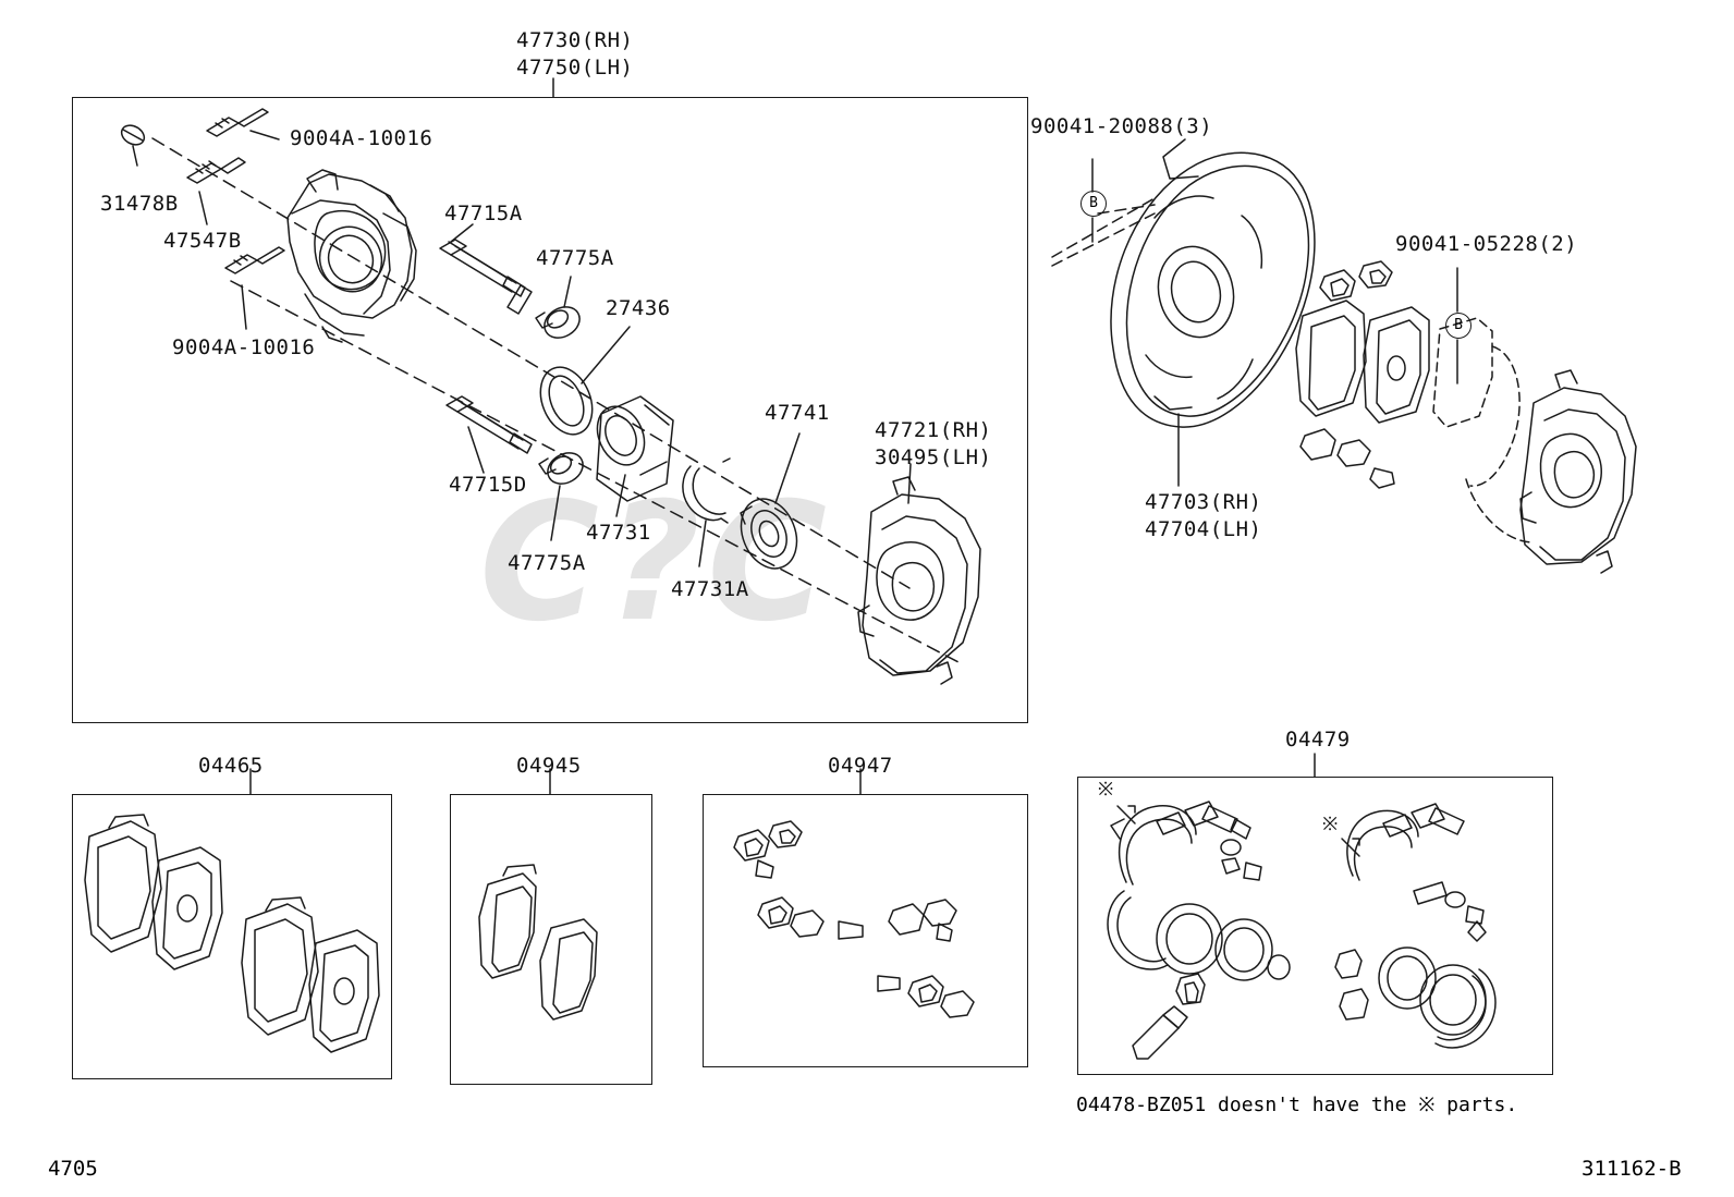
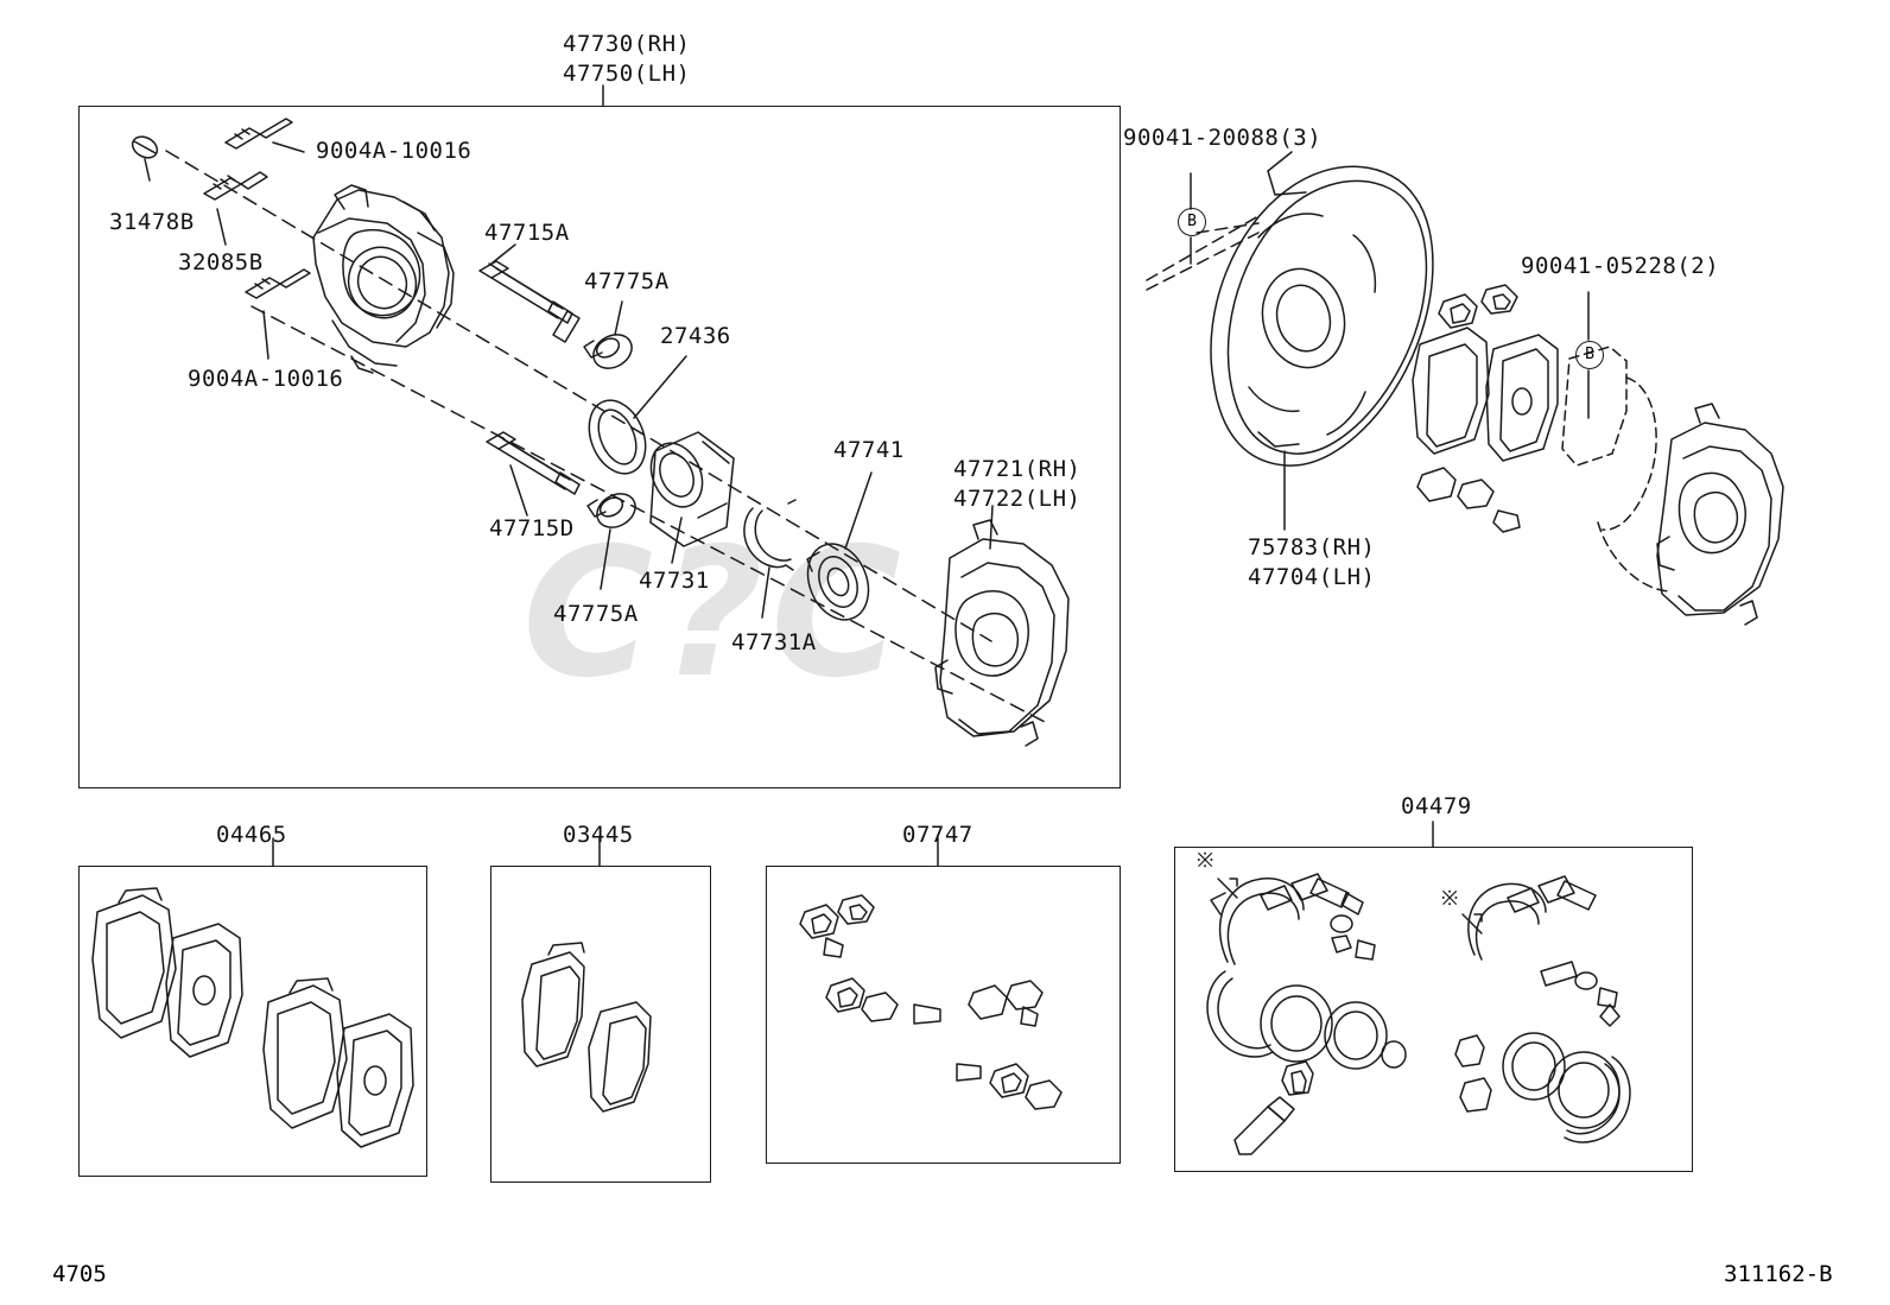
  47730(RH)
  47750(LH)
  9004A-10016
  31478B
- 47547B
+ 32085B
  9004A-10016
  47715A
  47775A
  27436
  47741
  47721(RH)
- 30495(LH)
+ 47722(LH)
  47715D
  47775A
  47731
  47731A
  90041-20088(3)
  90041-05228(2)
- 47703(RH)
+ 75783(RH)
  47704(LH)
  B
  B
  04465
- 04945
+ 03445
- 04947
+ 07747
  04479
  ※
  ※
- 04478-BZ051 doesn't have the ※ parts.
  4705
  311162-B
